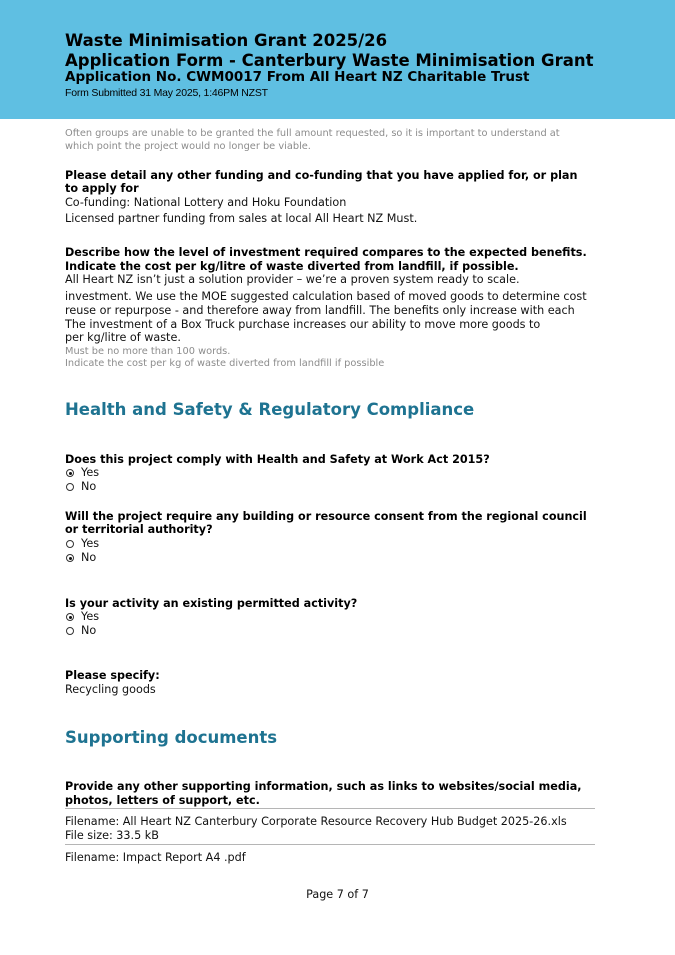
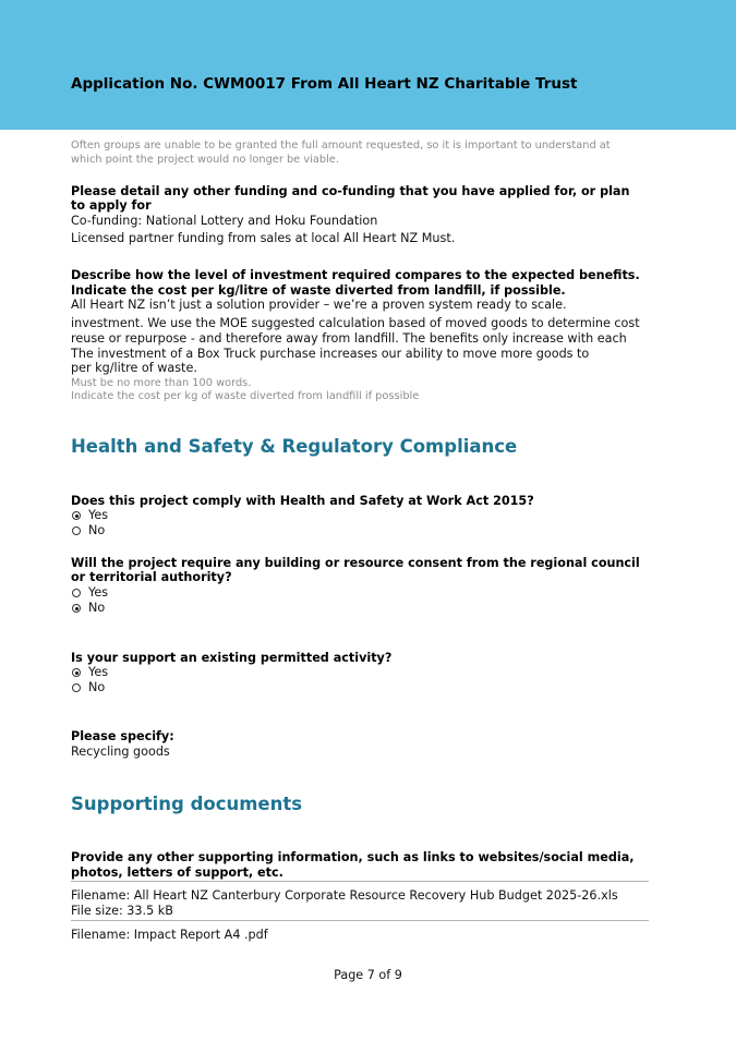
- Waste Minimisation Grant 2025/26
- Application Form - Canterbury Waste Minimisation Grant
  Application No. CWM0017 From All Heart NZ Charitable Trust
- Form Submitted 31 May 2025, 1:46PM NZST
  Often groups are unable to be granted the full amount requested, so it is important to understand at
  which point the project would no longer be viable.
  Please detail any other funding and co-funding that you have applied for, or plan
  to apply for
  Co-funding: National Lottery and Hoku Foundation
  Licensed partner funding from sales at local All Heart NZ Must.
  Describe how the level of investment required compares to the expected benefits.
  Indicate the cost per kg/litre of waste diverted from landfill, if possible.
  All Heart NZ isn’t just a solution provider – we’re a proven system ready to scale.
  investment. We use the MOE suggested calculation based of moved goods to determine cost
  reuse or repurpose - and therefore away from landfill. The benefits only increase with each
  The investment of a Box Truck purchase increases our ability to move more goods to
  per kg/litre of waste.
  Must be no more than 100 words.
  Indicate the cost per kg of waste diverted from landfill if possible
  Health and Safety & Regulatory Compliance
  Does this project comply with Health and Safety at Work Act 2015?
  Yes
  No
  Will the project require any building or resource consent from the regional council
  or territorial authority?
  Yes
  No
- Is your activity an existing permitted activity?
+ Is your support an existing permitted activity?
  Yes
  No
  Please specify:
  Recycling goods
  Supporting documents
  Provide any other supporting information, such as links to websites/social media,
  photos, letters of support, etc.
  Filename: All Heart NZ Canterbury Corporate Resource Recovery Hub Budget 2025-26.xls
  File size: 33.5 kB
  Filename: Impact Report A4 .pdf
- Page 7 of 7
+ Page 7 of 9
